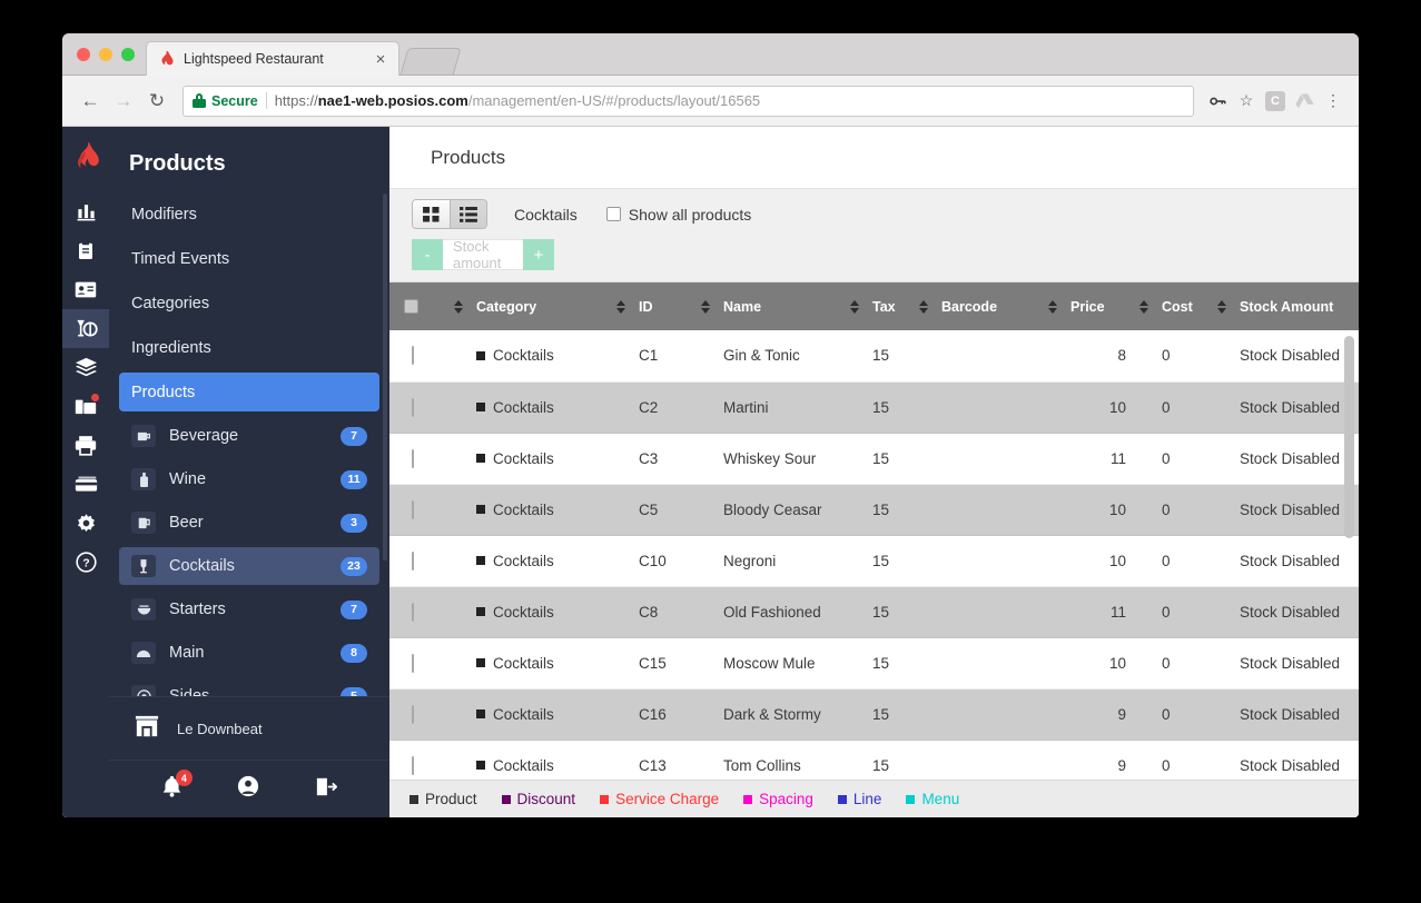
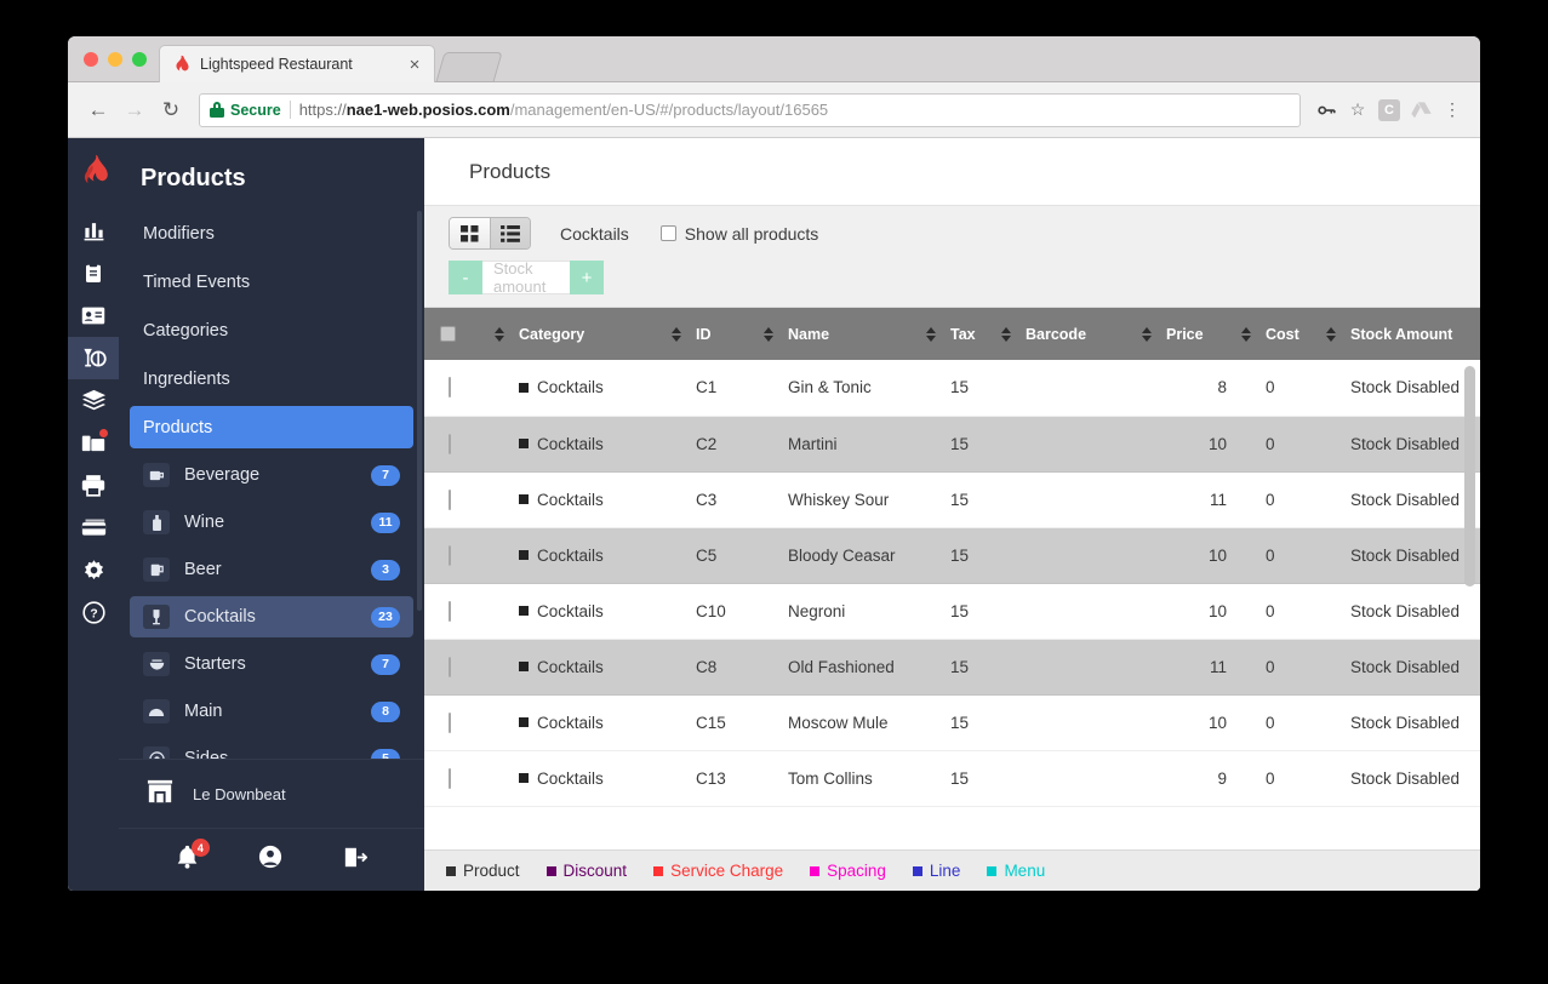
  Lightspeed Restaurant
  ×
  ←
  →
  ↻
  Secure
  https://nae1-web.posios.com/management/en-US/#/products/layout/16565
  ☆
  C
  ⋮
  ?
  Products
  Modifiers
  Timed Events
  Categories
  Ingredients
  Products
  Beverage
  7
  Wine
  11
  Beer
  3
  Cocktails
  23
  Starters
  7
  Main
  8
  Le Downbeat
  4
  Products
  Cocktails
  Show all products
  -
  Stock amount
  +
  		Category		ID		Name		Tax		Barcode		Price		Cost		Stock Amount
  		Cocktails		C1		Gin & Tonic		15				8		0		Stock Disabled
  		Cocktails		C2		Martini		15				10		0		Stock Disabled
  		Cocktails		C3		Whiskey Sour		15				11		0		Stock Disabled
  		Cocktails		C5		Bloody Ceasar		15				10		0		Stock Disabled
  		Cocktails		C10		Negroni		15				10		0		Stock Disabled
  		Cocktails		C8		Old Fashioned		15				11		0		Stock Disabled
  		Cocktails		C15		Moscow Mule		15				10		0		Stock Disabled
- 		Cocktails		C16		Dark & Stormy		15				9		0		Stock Disabled
  		Cocktails		C13		Tom Collins		15				9		0		Stock Disabled
  Product
  Discount
  Service Charge
  Spacing
  Line
  Menu
